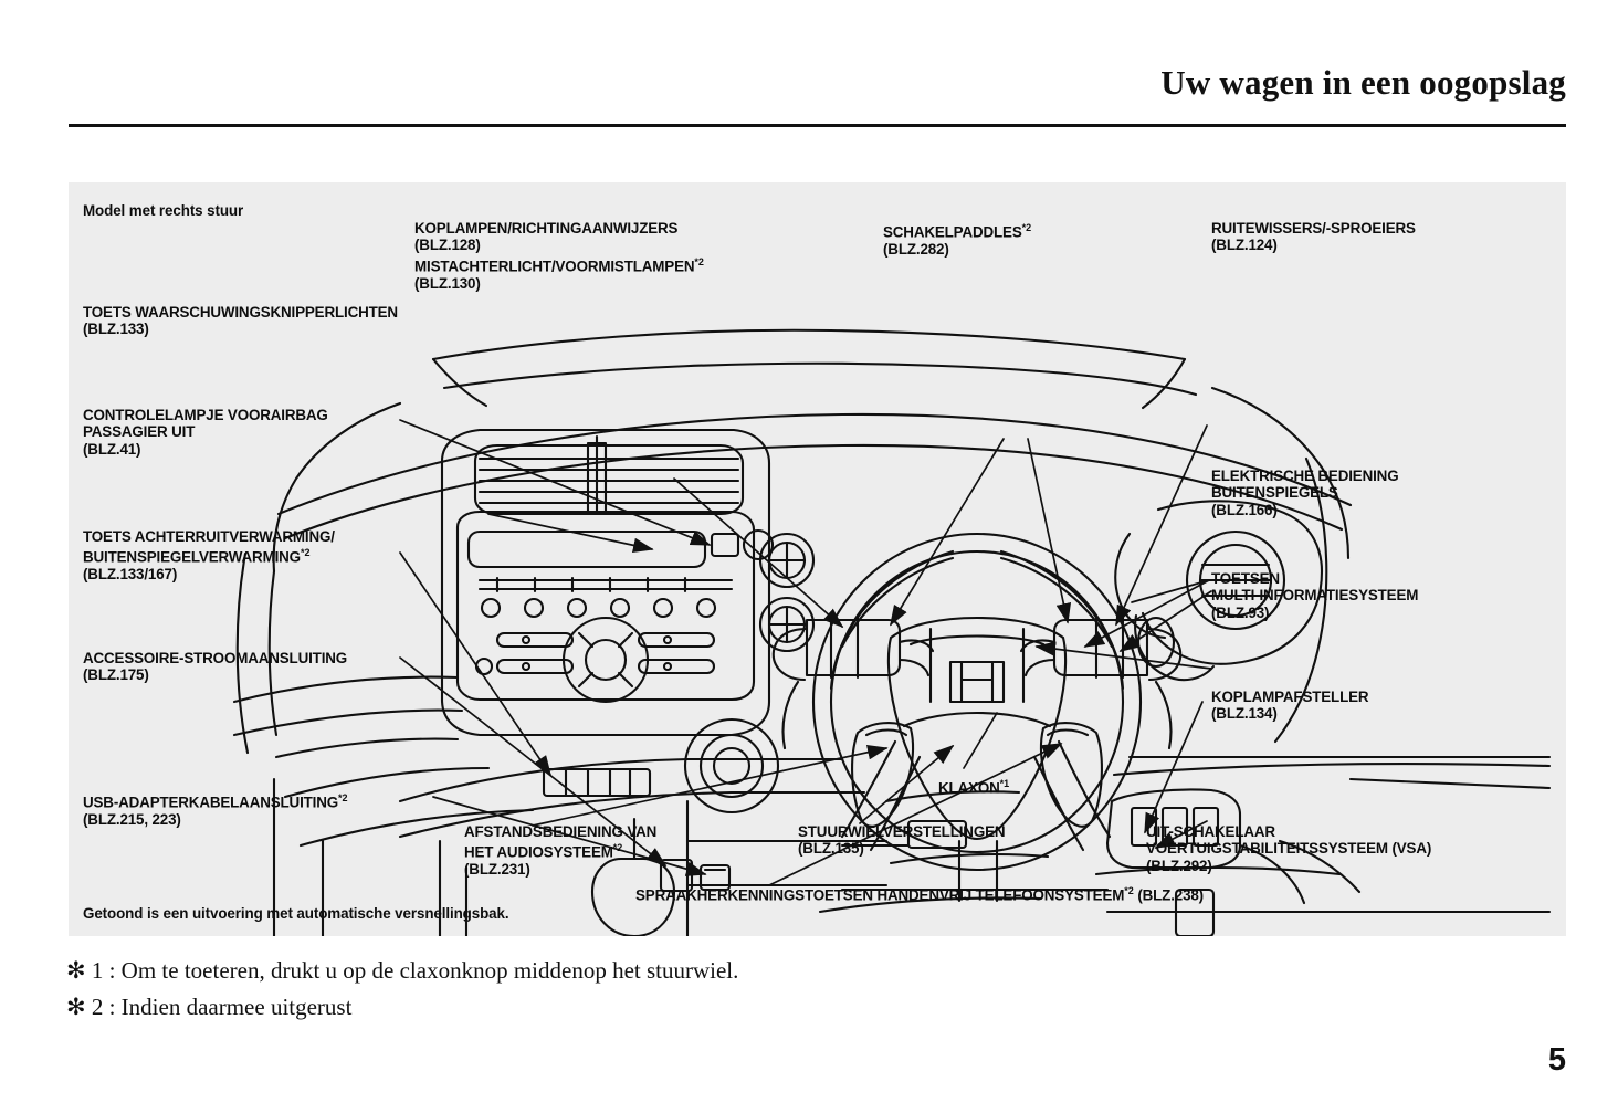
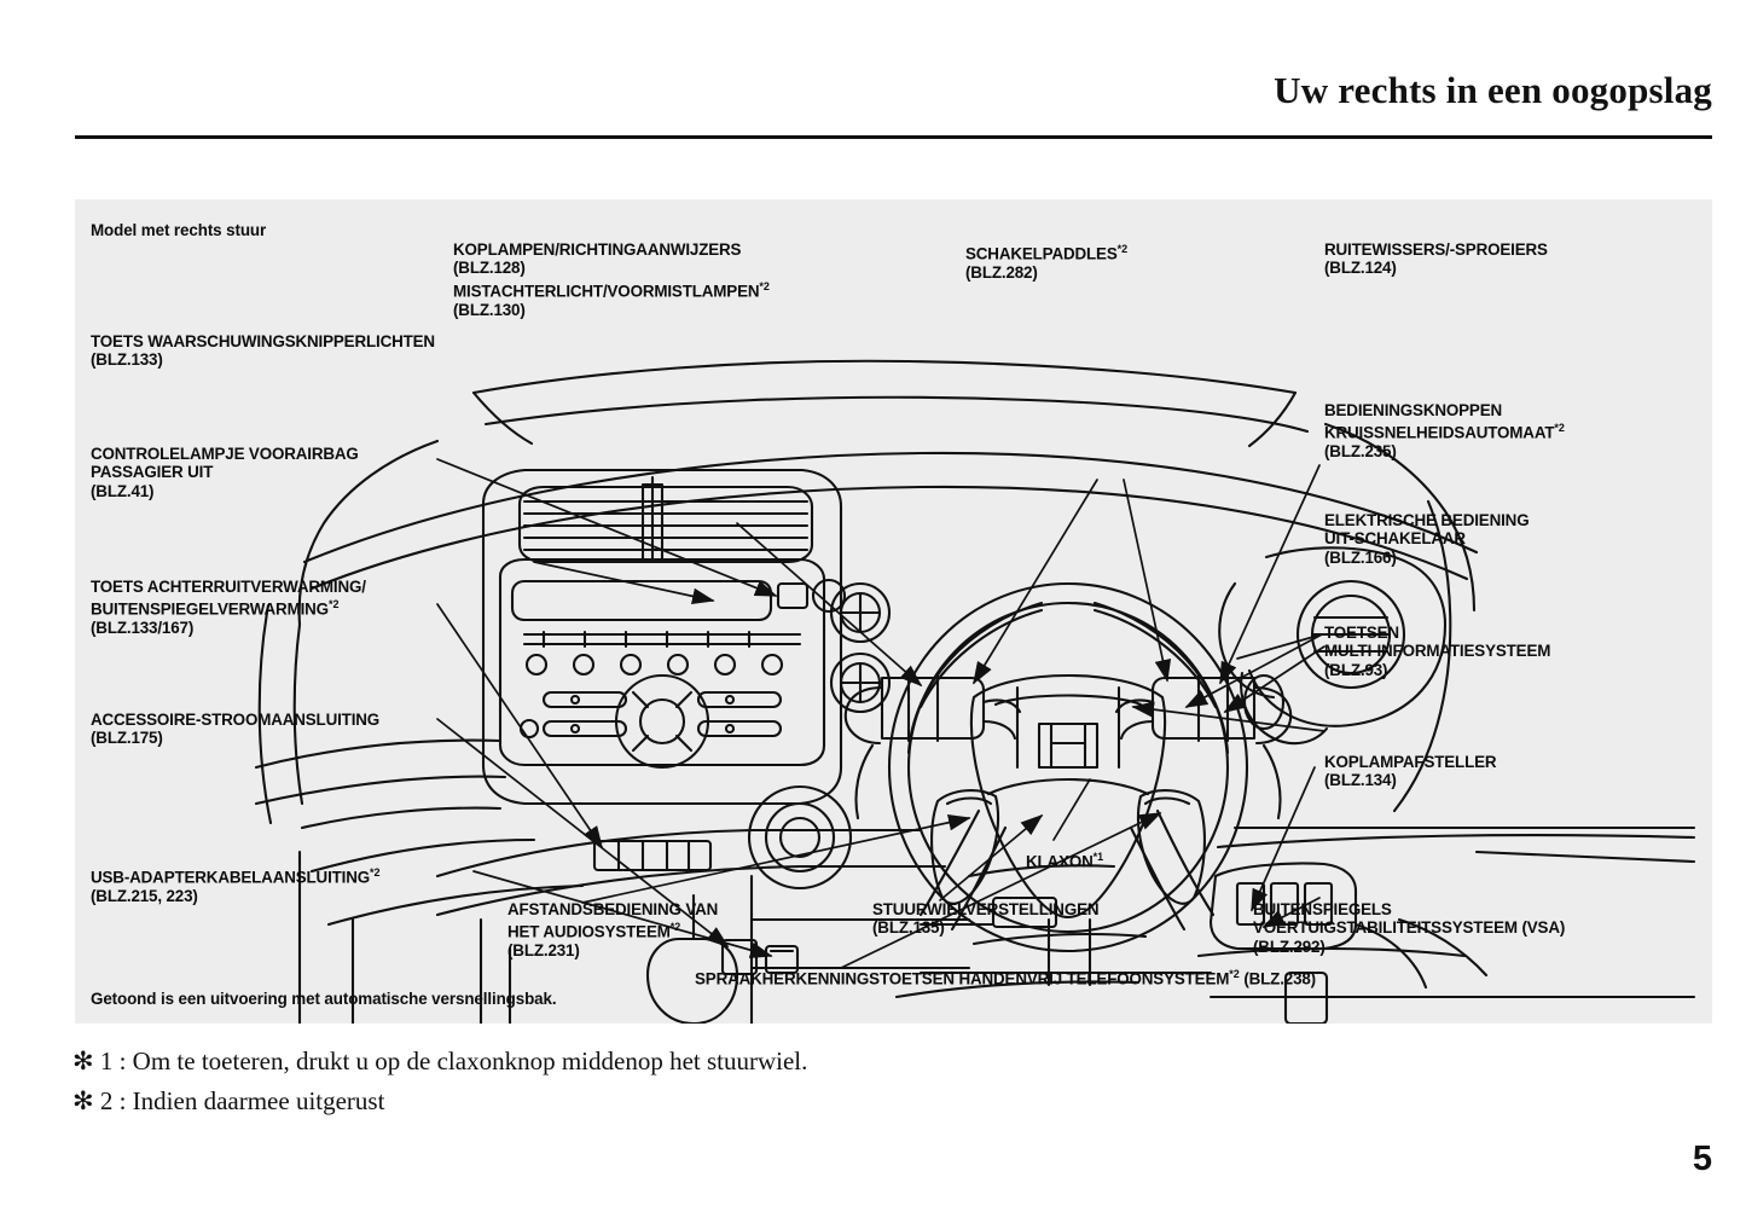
- Uw wagen in een oogopslag
+ Uw rechts in een oogopslag
  Model met rechts stuur
  Getoond is een uitvoeringet autmatische versnellinsbak.
  KOPLAMPEN/RICHTINGAANWIJZERS
  (BLZ.128)
  MISTACHTERLICHT/VOORMISTLAMPEN*2
  (BLZ.130)
  SCHAKELPADDLES*2
  (BLZ.282)
  RUITEWISSERS/-SPROEIERS
  (BLZ.124)
  TOETS WAARSCHUWINGSKNIPPERLICHTEN
  (BLZ.133)
+ BEDIENINGSKNOPPEN
+ KRUISSNELHEIDSAUTOMAAT*2
+ (BLZ.235)
  CONTROLELAMPJE VOORAIRBAG
  PASSAGIER UIT
  (BLZ.41)
  ELEKTRISCHE BEDIENING
- BUITENSPIEGELS
+ UIT-SCHAKELAAR
  (BLZ.166)
  TOETS ACHTERRUITVERWARMING/
  BUITENSPIEGELVERWARMING*2
  (BLZ.133/167)
  TOETSEN
  MULTI-INFORMATIESYSTEEM
  (BLZ.93)
  ACCESSOIRE-STROOMAANSLUITING
  (BLZ.175)
  KOPLAMPAFSTELLER
  (BLZ.134)
  USB-ADAPTERKABELAANSLUITING*2
  (BLZ.215, 223)
  KLAXON*1
  AFSTANDSBEDIENING VAN
  HET AUDIOSYSTEEM*2
  (BLZ.231)
  STUURWIELVERSTELLINGEN
  (BLZ.135)
- UIT-SCHAKELAAR
+ BUITENSPIEGELS
  VOERTUIGSTABILITEITSSYSTEEM (VSA)
  (BLZ.292)
  SPRAAKHERKENNINGSTOETSEN HANDENVRIJ TELEFOONSYSTEEM*2 (BLZ.238)
  ✻ 1 : Om te toeteren, drukt u op de claxonknop middenop het stuurwiel.
  ✻ 2 : Indien daarmee uitgerust
  5
